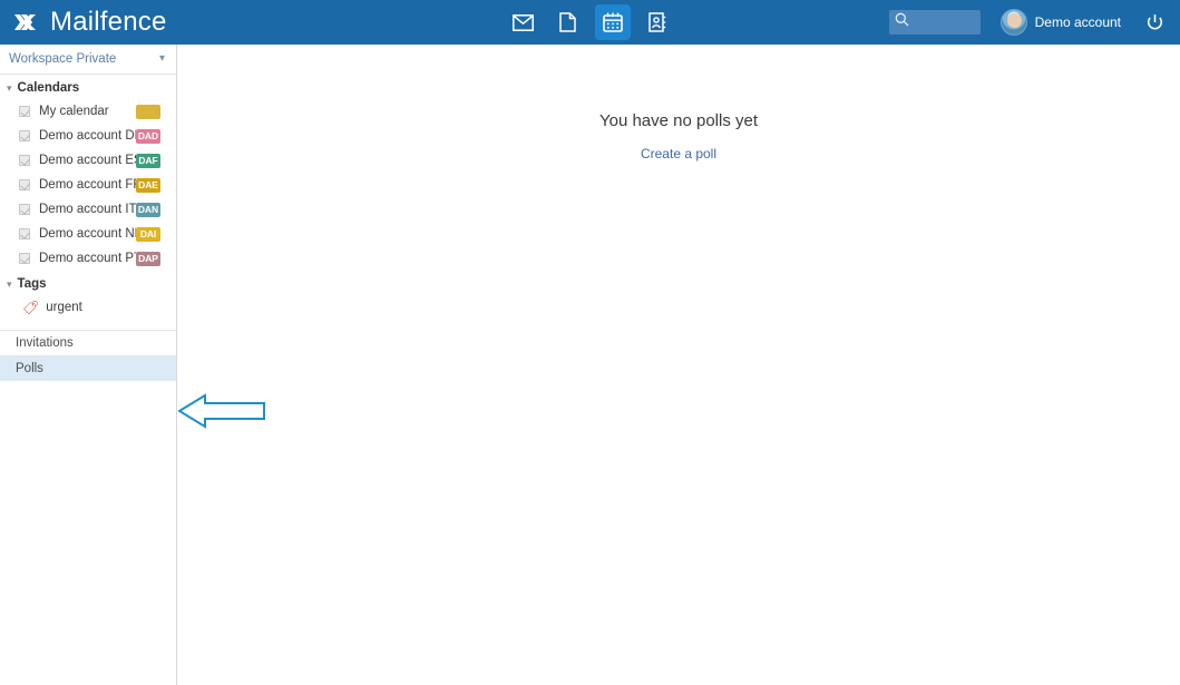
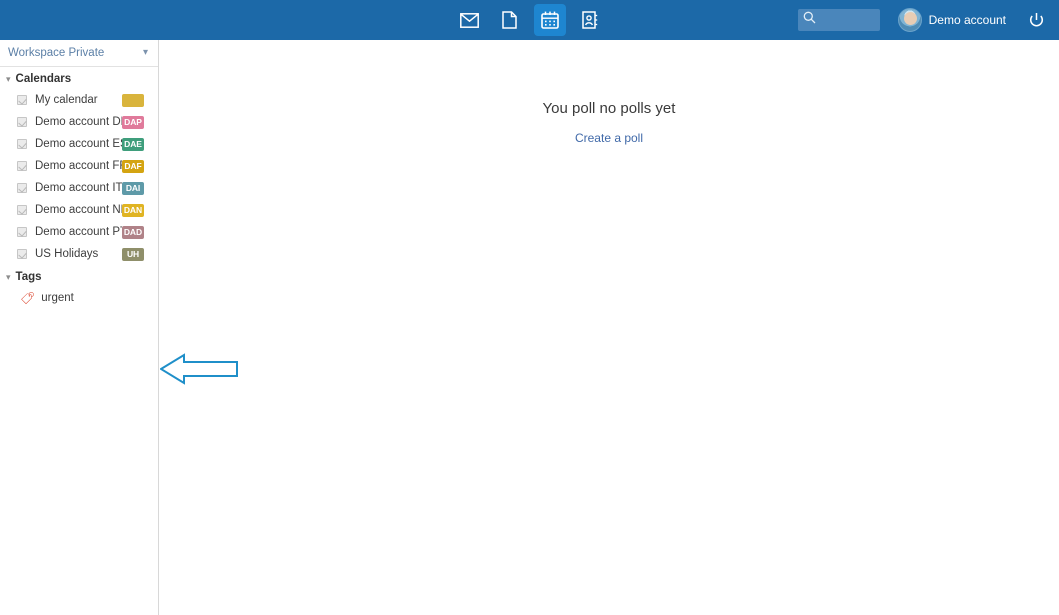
- Mailfence
  Demo account
  Workspace Private
  ▾
  ▾
  Calendars
  My calendar
  Demo account D
- DAD
+ DAP
  Demo account E
- DAF
+ DAE
  Demo account F
- DAE
+ DAF
  Demo account IT
- DAN
+ DAI
  Demo account N
- DAI
+ DAN
  Demo account P
- DAP
+ DAD
+ US Holidays
+ UH
  ▾
  Tags
  urgent
- Invitations
- Polls
- You have no polls yet
+ You poll no polls yet
  Create a poll
